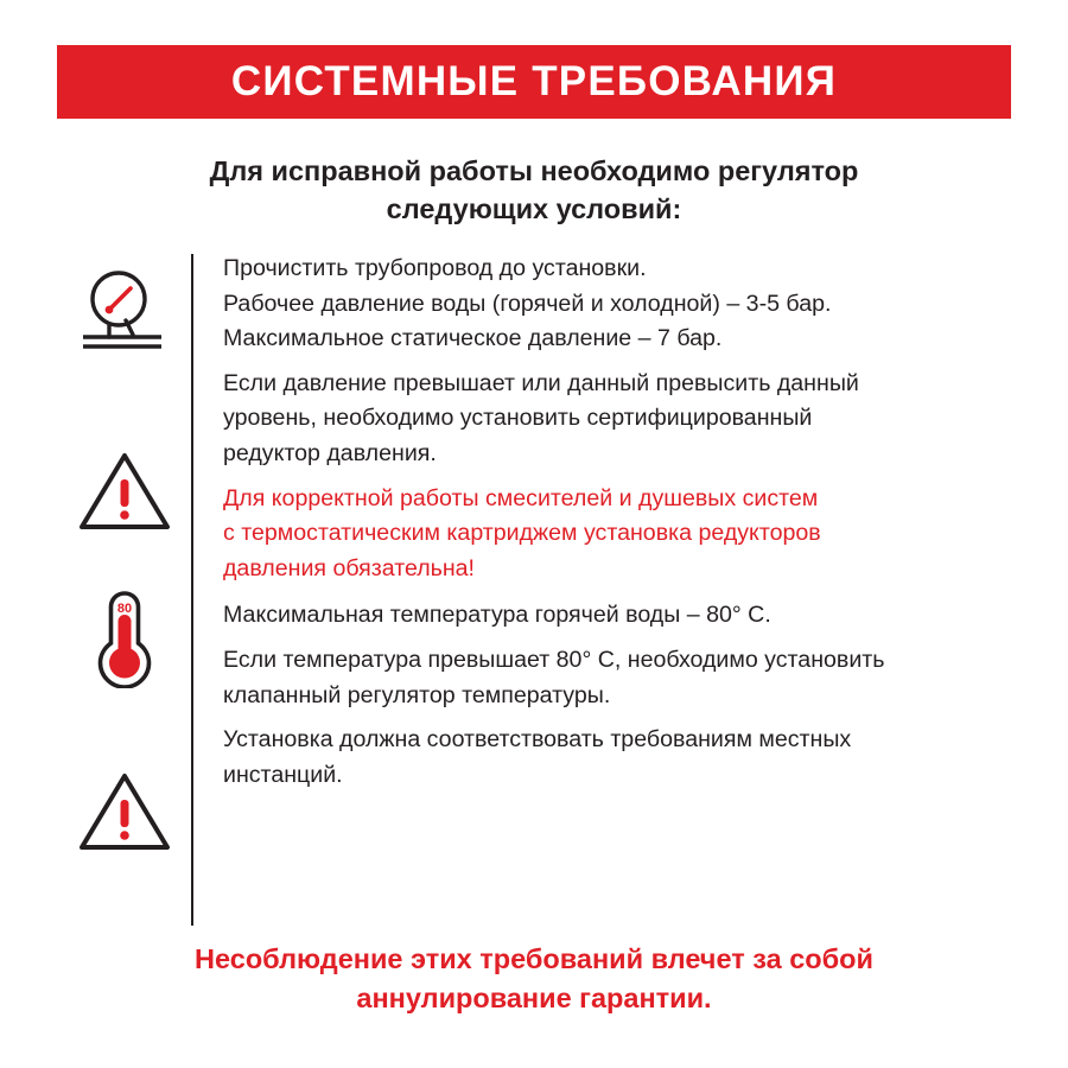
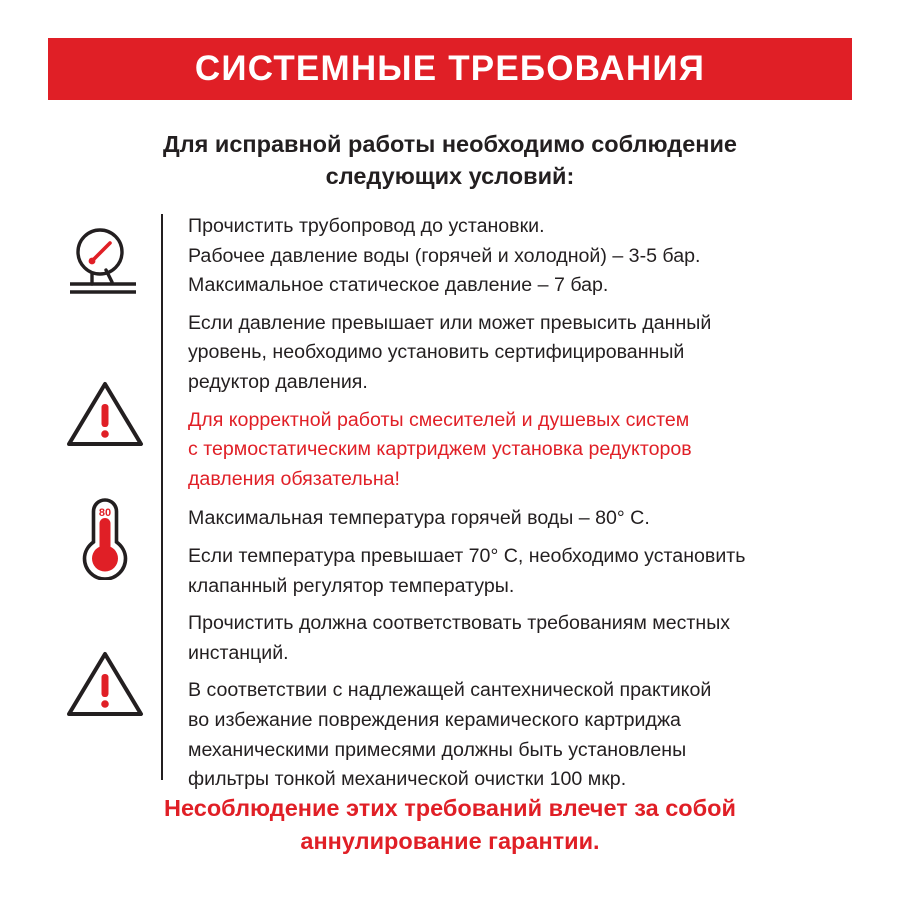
  СИСТЕМНЫЕ ТРЕБОВАНИЯ
- Для исправной работы необходимо регулятор
+ Для исправной работы необходимо соблюдение
  следующих условий:
  80
  Прочистить трубопровод до установки.
  Рабочее давление воды (горячей и холодной) – 3-5 бар.
  Максимальное статическое давление – 7 бар.
- Если давление превышает или данный превысить данный
+ Если давление превышает или может превысить данный
  уровень, необходимо установить сертифицированный
  редуктор давления.
  Для корректной работы смесителей и душевых систем
  с термостатическим картриджем установка редукторов
  давления обязательна!
  Максимальная температура горячей воды – 80° С.
- Если температура превышает 80° С, необходимо установить
+ Если температура превышает 70° С, необходимо установить
  клапанный регулятор температуры.
- Установка должна соответствовать требованиям местных
+ Прочистить должна соответствовать требованиям местных
  инстанций.
+ В соответствии с надлежащей сантехнической практикой
+ во избежание повреждения керамического картриджа
+ механическими примесями должны быть установлены
+ фильтры тонкой механической очистки 100 мкр.
  Несоблюдение этих требований влечет за собой
  аннулирование гарантии.
